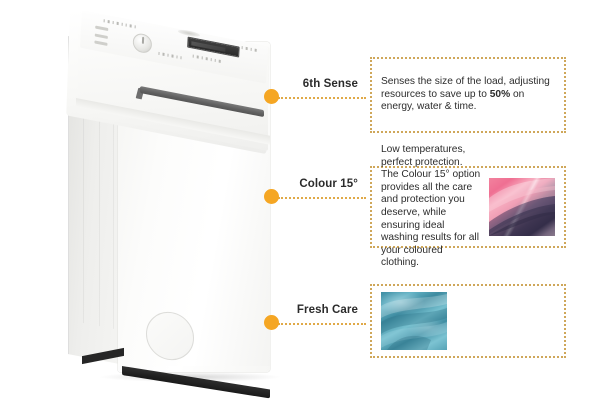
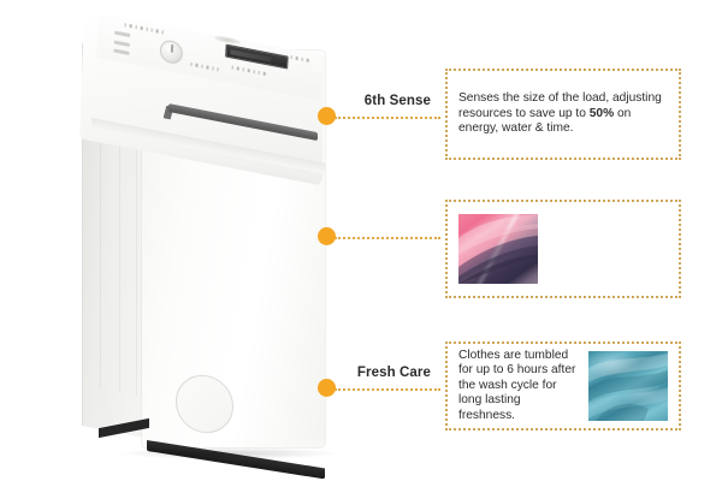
  6th Sense
  Senses the size of the load, adjusting resources to save up to 50% on energy, water & time.
- Colour 15°
- Low temperatures, perfect protection. The Colour 15° option provides all the care and protection you deserve, while ensuring ideal washing results for all your coloured clothing.
  Fresh Care
+ Clothes are tumbled for up to 6 hours after the wash cycle for long lasting freshness.
